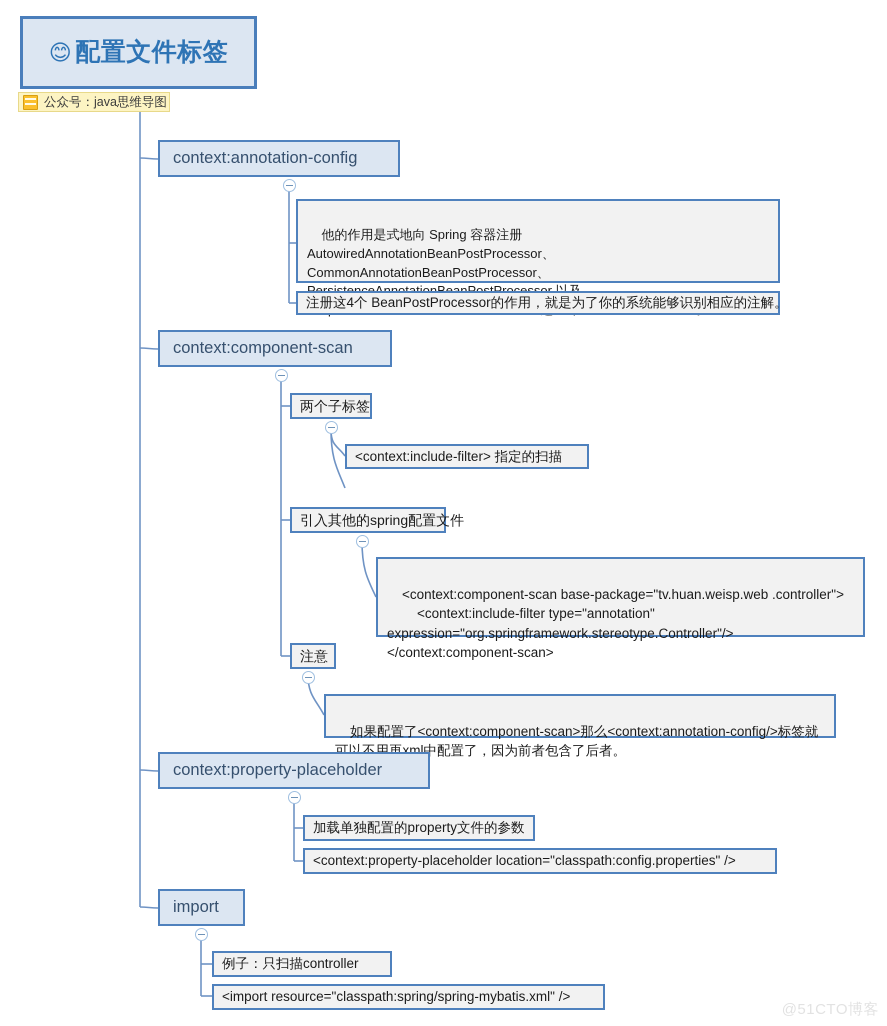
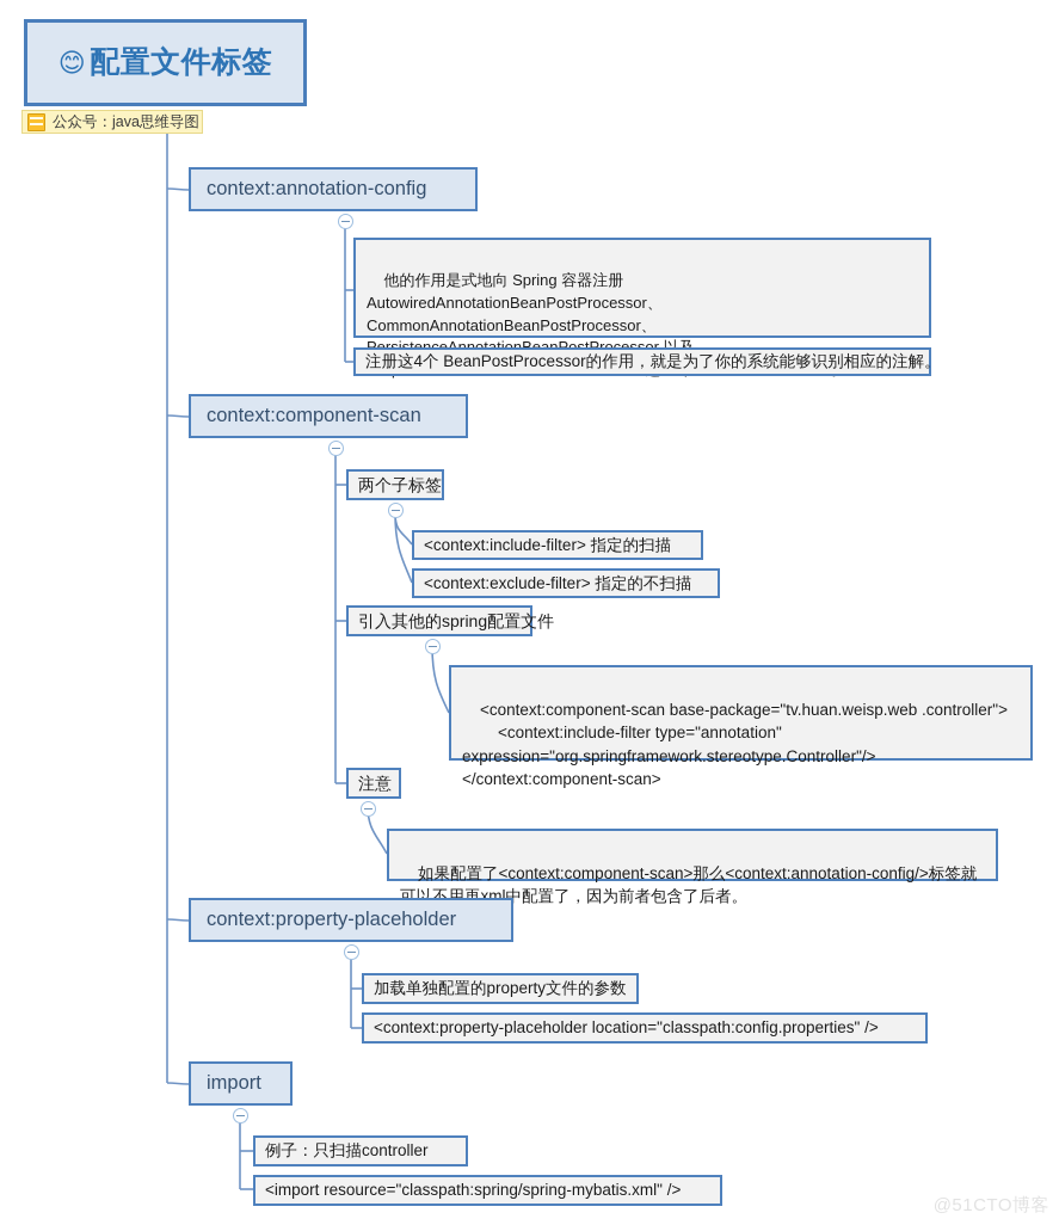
  😊
  配置文件标签
  公众号：java思维导图
  context:annotation-config
  他的作用是式地向 Spring 容器注册AutowiredAnnotationBeanPostProcessor、
  CommonAnnotationBeanPostProcessor、
  注册这4个 BeanPostProcessor的作用，就是为了你的系统能够识别相应的注解。
  context:component-scan
  两个子标签
  <context:include-filter> 指定的扫描
+ <context:exclude-filter> 指定的不扫描
  引入其他的spring配置文件
  <context:component-scan base-package="tv.huan.weisp.web .controller">
  <context:include-filter type="annotation"
  expression="org.springframework.stereotype.Controller"/>
  </context:component-scan>
  注意
  如果配置了<context:component-scan>那么<context:annotation-config/>标签就
  可以不用再xml中配置了，因为前者包含了后者。
  context:property-placeholder
  加载单独配置的property文件的参数
  <context:property-placeholder location="classpath:config.properties" />
  import
  例子：只扫描controller
  <import resource="classpath:spring/spring-mybatis.xml" />
  @51CTO博客
